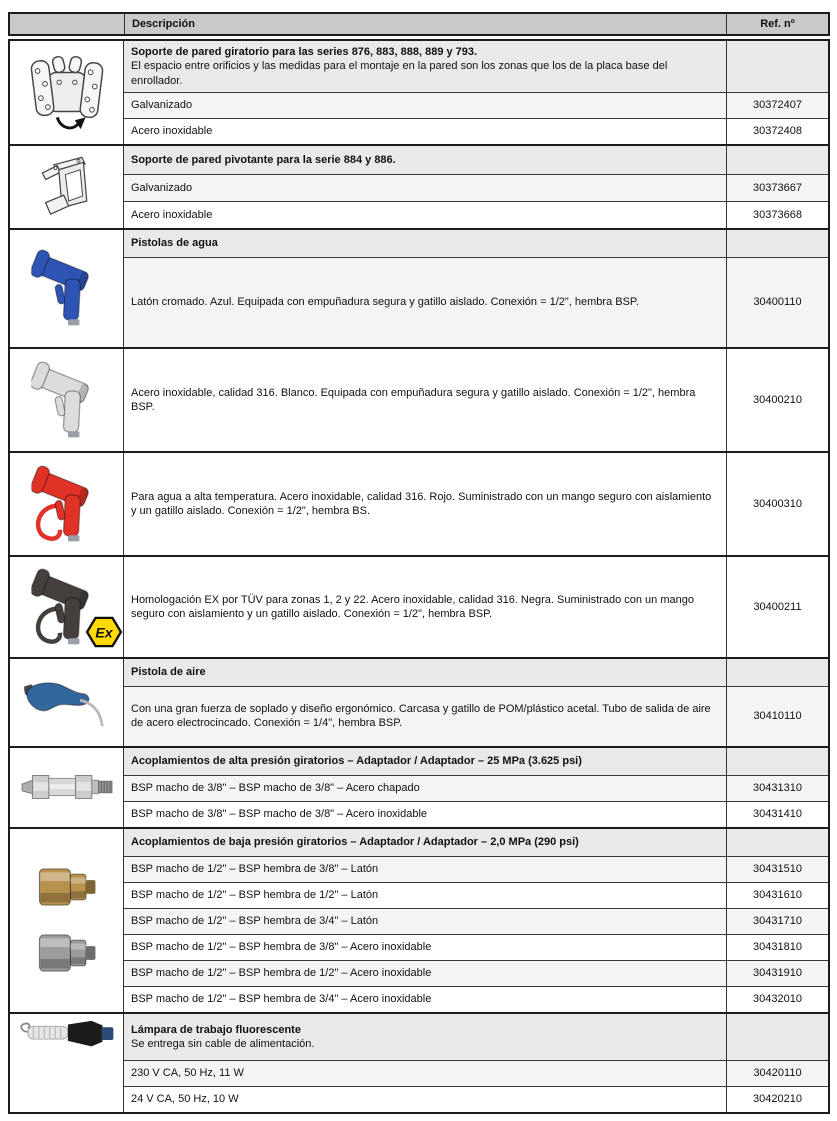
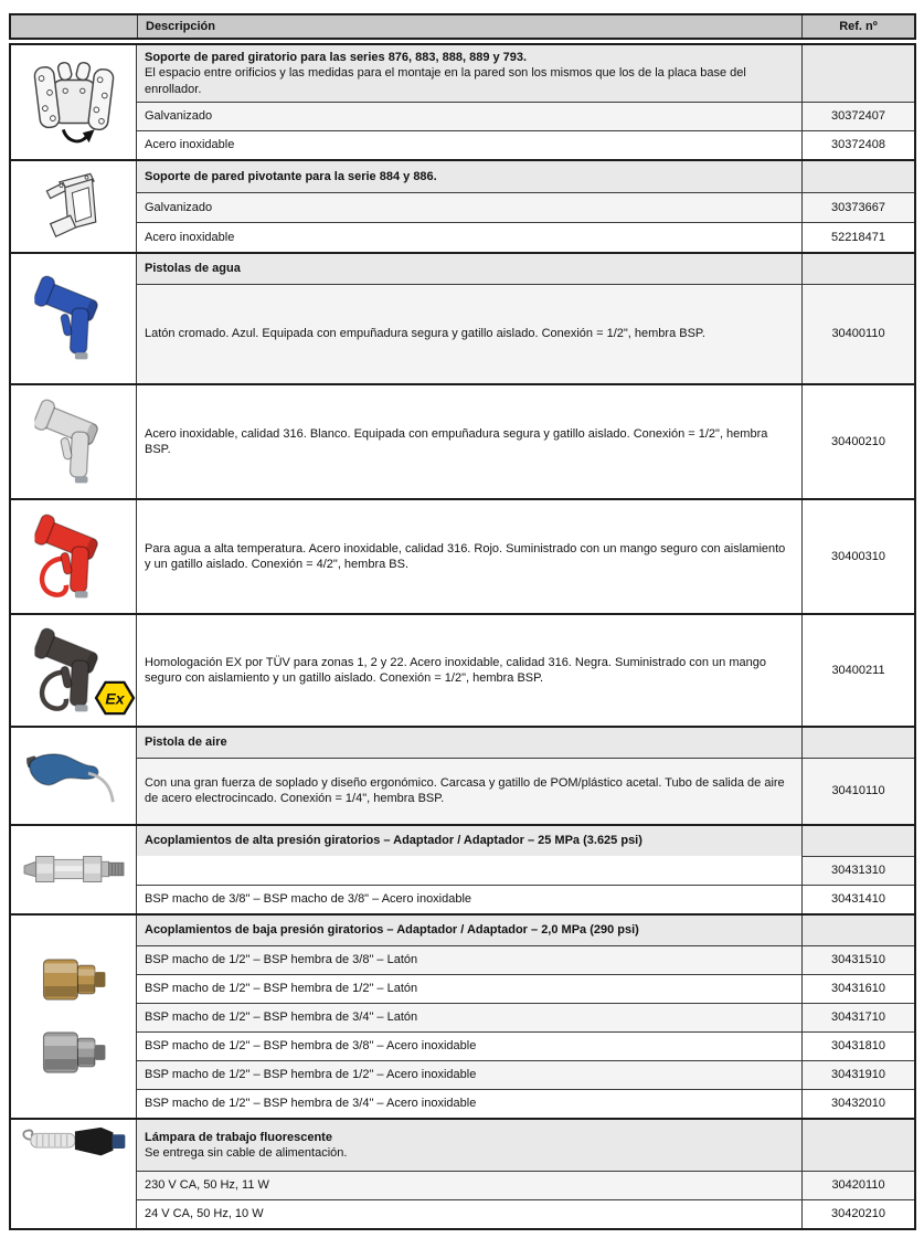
  Descripción
  Ref. nº
  Soporte de pared giratorio para las series 876, 883, 888, 889 y 793.
- El espacio entre orificios y las medidas para el montaje en la pared son los zonas que los de la placa base del enrollador.
+ El espacio entre orificios y las medidas para el montaje en la pared son los mismos que los de la placa base del enrollador.
  Galvanizado
  30372407
  Acero inoxidable
  30372408
  Soporte de pared pivotante para la serie 884 y 886.
  Galvanizado
  30373667
  Acero inoxidable
- 30373668
+ 52218471
  Pistolas de agua
  Latón cromado. Azul. Equipada con empuñadura segura y gatillo aislado. Conexión = 1/2", hembra BSP.
  30400110
  Acero inoxidable, calidad 316. Blanco. Equipada con empuñadura segura y gatillo aislado. Conexión = 1/2", hembra BSP.
  30400210
- Para agua a alta temperatura. Acero inoxidable, calidad 316. Rojo. Suministrado con un mango seguro con aislamiento y un gatillo aislado. Conexión = 1/2", hembra BS.
+ Para agua a alta temperatura. Acero inoxidable, calidad 316. Rojo. Suministrado con un mango seguro con aislamiento y un gatillo aislado. Conexión = 4/2", hembra BS.
  30400310
  Ex
  Homologación EX por TÜV para zonas 1, 2 y 22. Acero inoxidable, calidad 316. Negra. Suministrado con un mango seguro con aislamiento y un gatillo aislado. Conexión = 1/2", hembra BSP.
  30400211
  Pistola de aire
  Con una gran fuerza de soplado y diseño ergonómico. Carcasa y gatillo de POM/plástico acetal. Tubo de salida de aire de acero electrocincado. Conexión = 1/4", hembra BSP.
  30410110
  Acoplamientos de alta presión giratorios – Adaptador / Adaptador – 25 MPa (3.625 psi)
- BSP macho de 3/8" – BSP macho de 3/8" – Acero chapado
  30431310
  BSP macho de 3/8" – BSP macho de 3/8" – Acero inoxidable
  30431410
  Acoplamientos de baja presión giratorios – Adaptador / Adaptador – 2,0 MPa (290 psi)
  BSP macho de 1/2" – BSP hembra de 3/8" – Latón
  30431510
  BSP macho de 1/2" – BSP hembra de 1/2" – Latón
  30431610
  BSP macho de 1/2" – BSP hembra de 3/4" – Latón
  30431710
  BSP macho de 1/2" – BSP hembra de 3/8" – Acero inoxidable
  30431810
  BSP macho de 1/2" – BSP hembra de 1/2" – Acero inoxidable
  30431910
  BSP macho de 1/2" – BSP hembra de 3/4" – Acero inoxidable
  30432010
  Lámpara de trabajo fluorescente
  Se entrega sin cable de alimentación.
  230 V CA, 50 Hz, 11 W
  30420110
  24 V CA, 50 Hz, 10 W
  30420210
